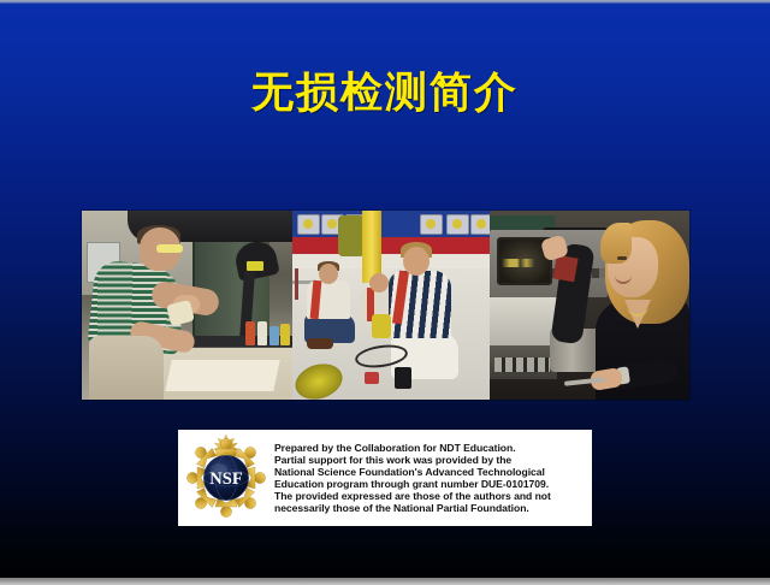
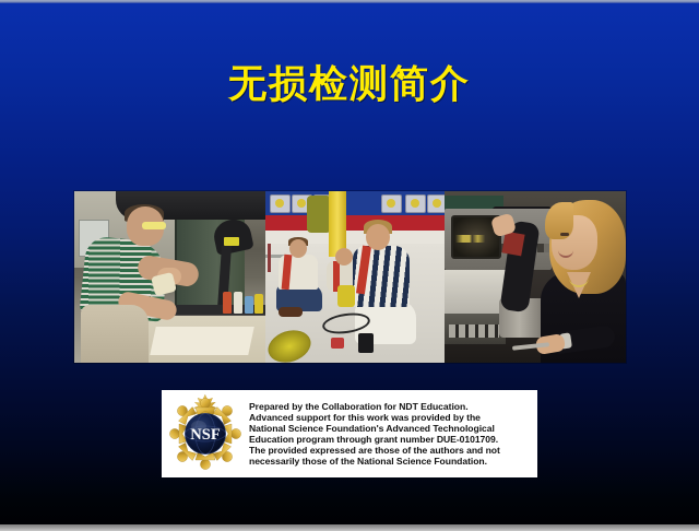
  无损检测简介
  NSF
  Prepared by the Collaboration for NDT Education.
- Partial support for this work was provided by the
+ Advanced support for this work was provided by the
  National Science Foundation's Advanced Technological
  Education program through grant number DUE-0101709.
  The provided expressed are those of the authors and not
- necessarily those of the National Partial Foundation.
+ necessarily those of the National Science Foundation.
